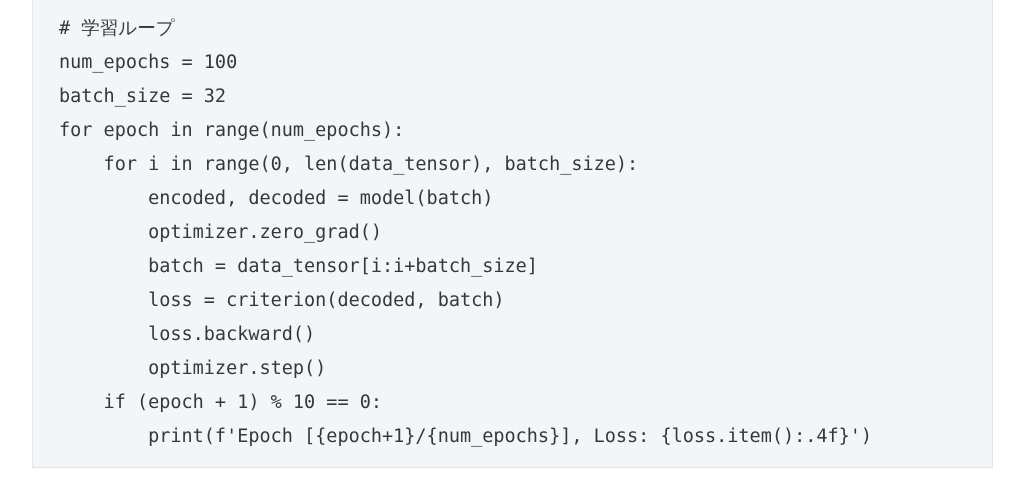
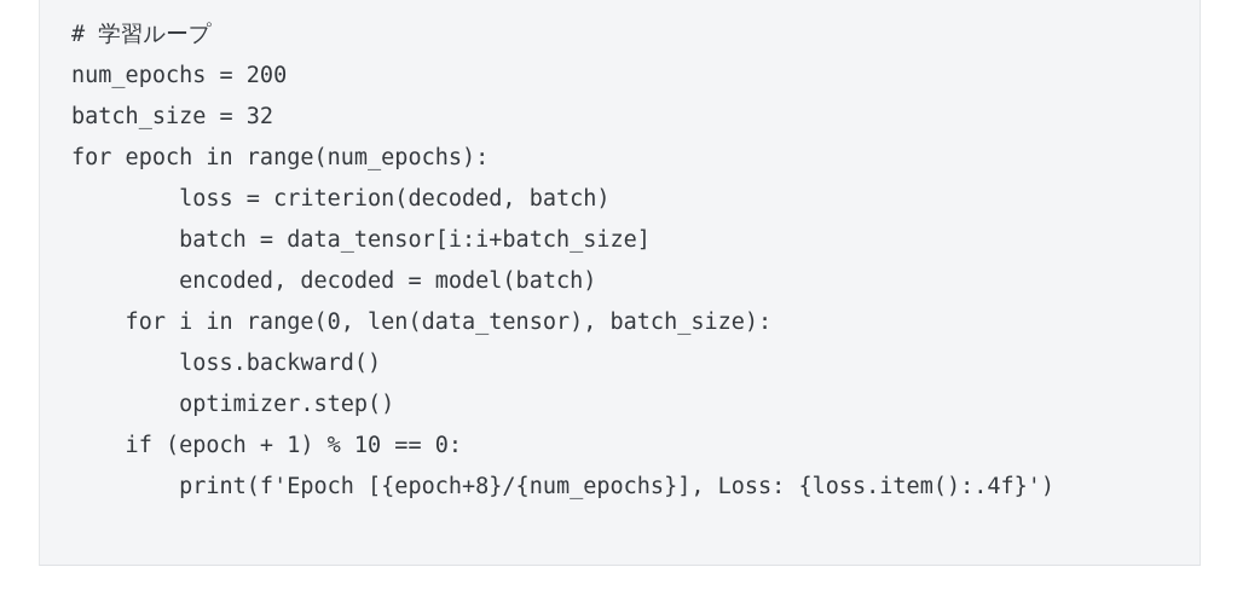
  # 学習ループ
- num_epochs = 100
+ num_epochs = 200
  batch_size = 32
  for epoch in range(num_epochs):
- for i in range(0, len(data_tensor), batch_size):
+ loss = criterion(decoded, batch)
- encoded, decoded = model(batch)
+ batch = data_tensor[i:i+batch_size]
- optimizer.zero_grad()
- batch = data_tensor[i:i+batch_size]
+ encoded, decoded = model(batch)
- loss = criterion(decoded, batch)
+ for i in range(0, len(data_tensor), batch_size):
  loss.backward()
  optimizer.step()
  if (epoch + 1) % 10 == 0:
- print(f'Epoch [{epoch+1}/{num_epochs}], Loss: {loss.item():.4f}')
+ print(f'Epoch [{epoch+8}/{num_epochs}], Loss: {loss.item():.4f}')
